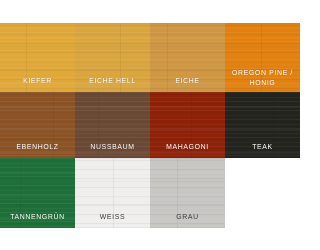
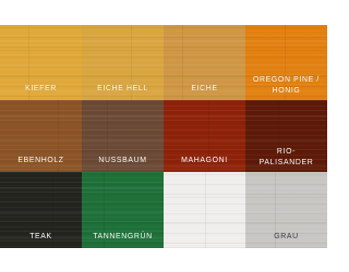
  KIEFER
  EICHE HELL
  EICHE
  OREGON PINE /
  HONIG
  EBENHOLZ
  NUSSBAUM
  MAHAGONI
+ RIO-
+ PALISANDER
  TEAK
  TANNENGRÜN
- WEISS
  GRAU
